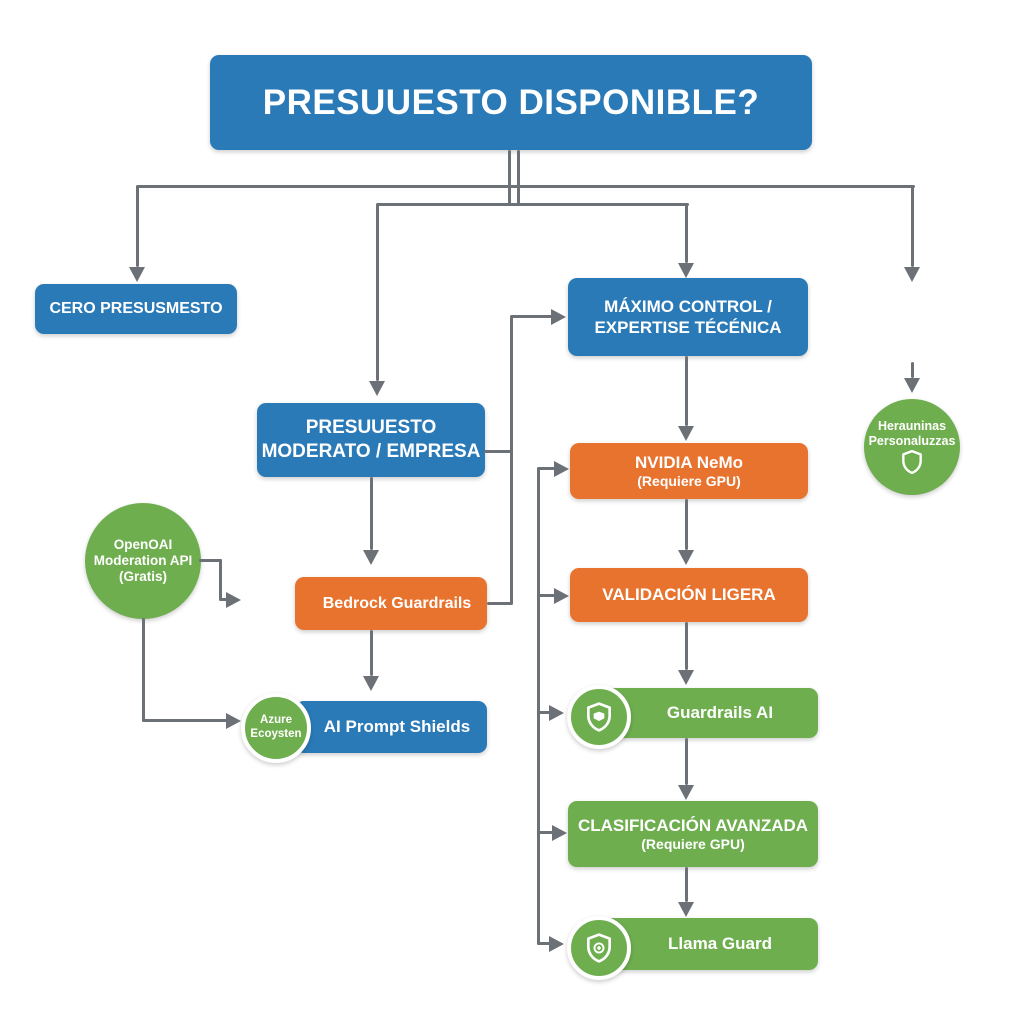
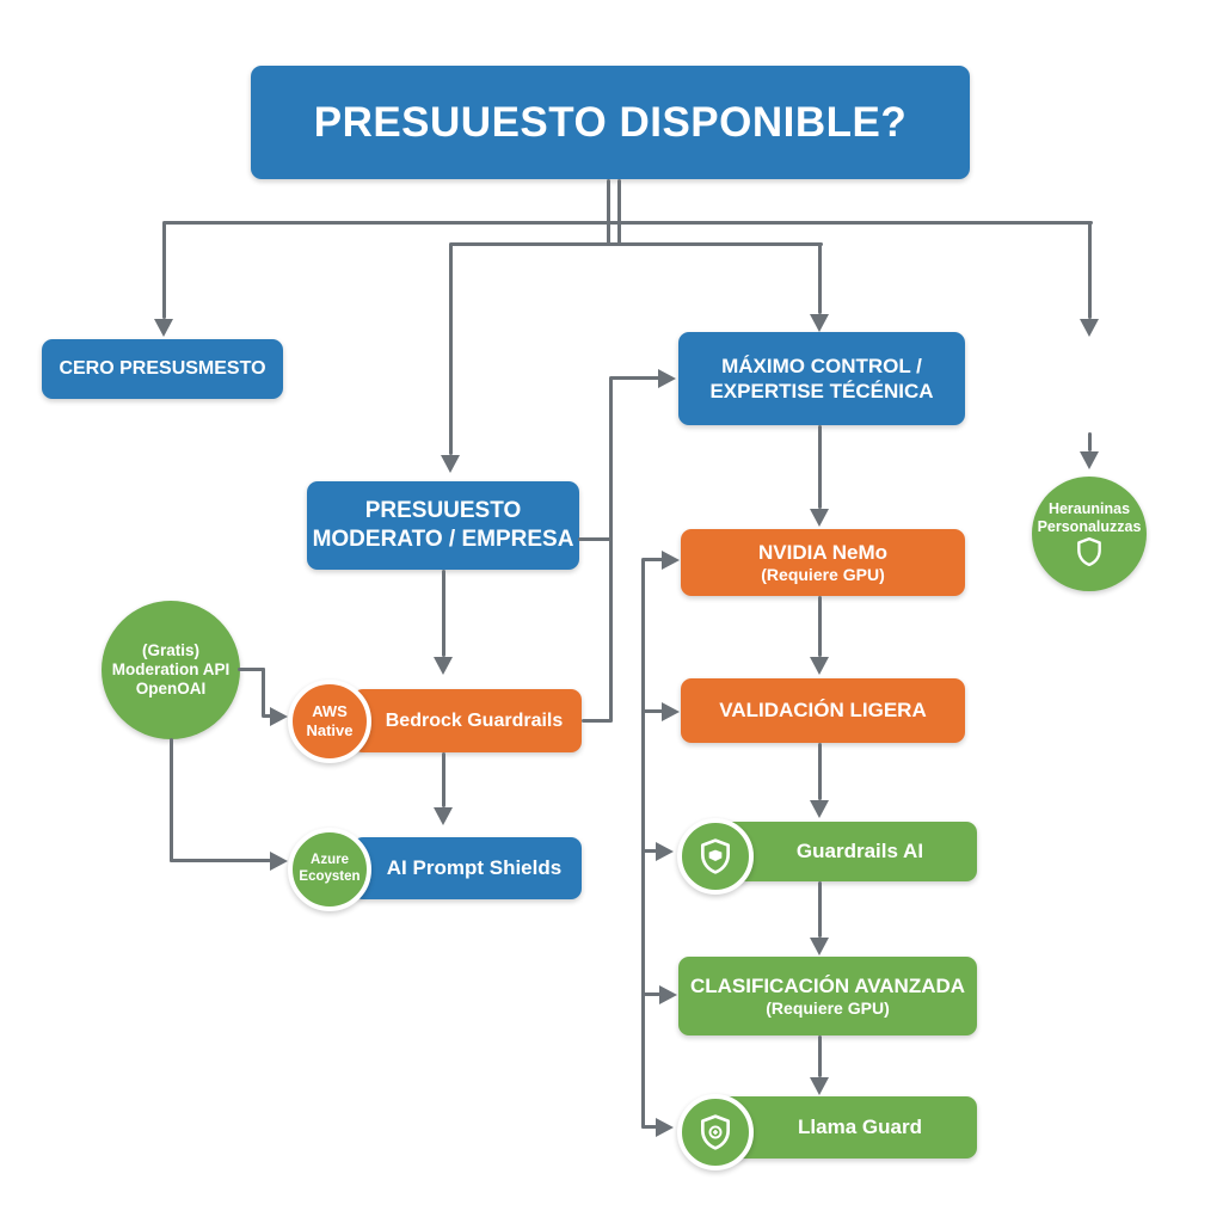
  PRESUUESTO DISPONIBLE?
  CERO PRESUSMESTO
  MÁXIMO CONTROL /
  EXPERTISE TÉCÉNICA
  Herauninas
  Personaluzzas
  PRESUUESTO
  MODERATO / EMPRESA
  Bedrock Guardrails
+ AWS
+ Native
  AI Prompt Shields
  Azure
  Ecoysten
- OpenOAI
+ (Gratis)
  Moderation API
- (Gratis)
+ OpenOAI
  NVIDIA NeMo
  (Requiere GPU)
  VALIDACIÓN LIGERA
  Guardrails AI
  CLASIFICACIÓN AVANZADA
  (Requiere GPU)
  Llama Guard
